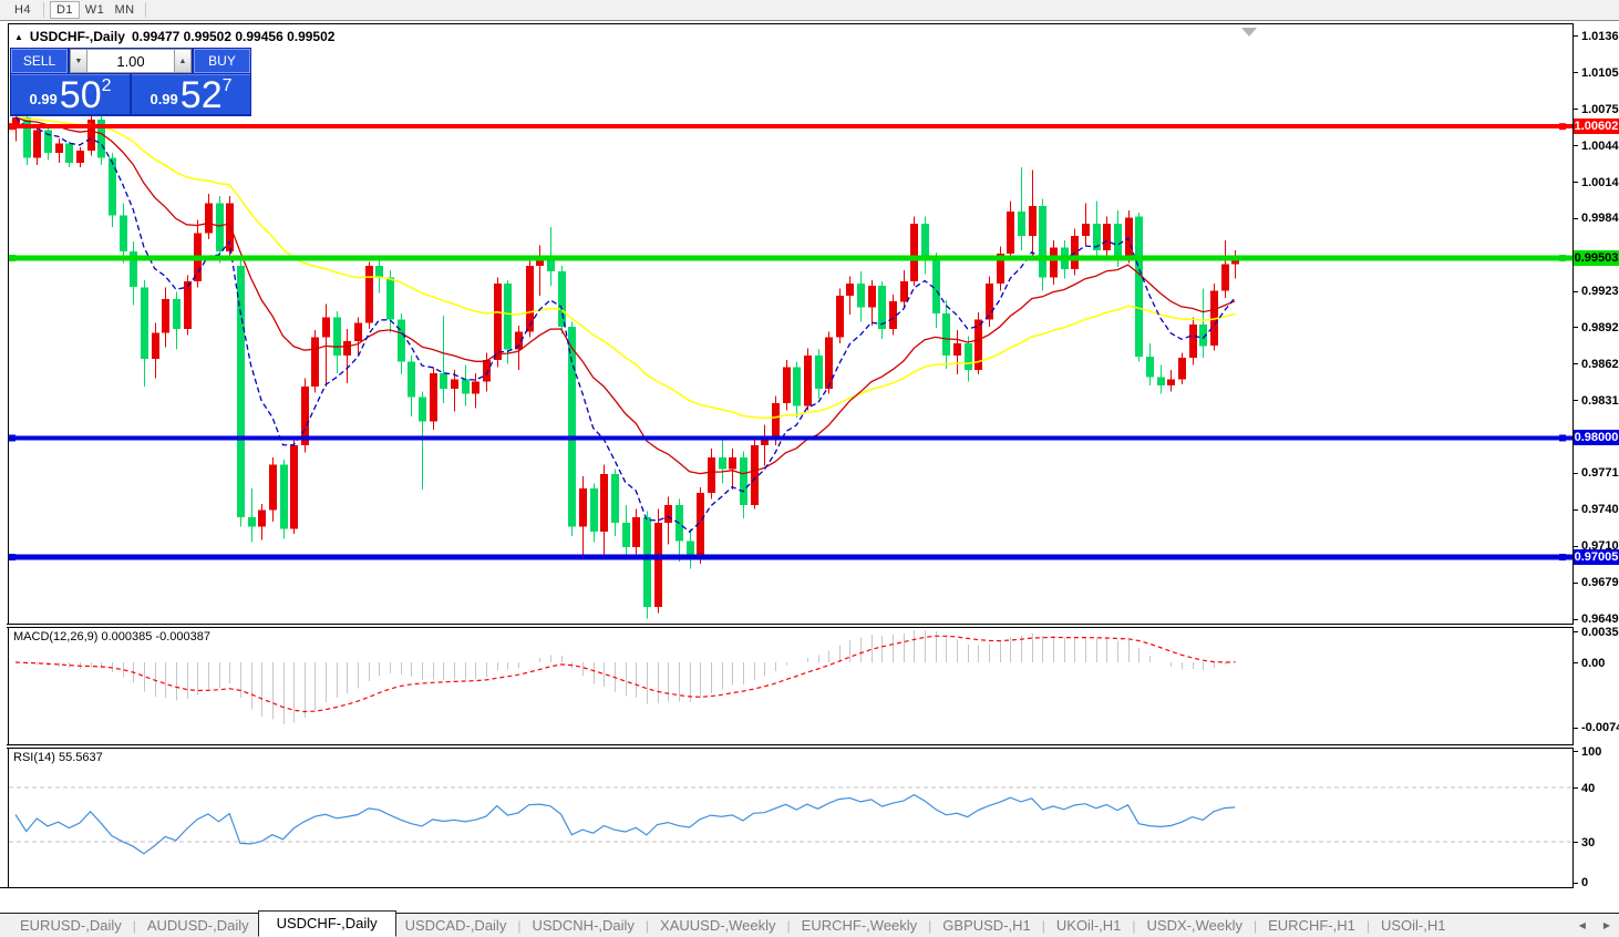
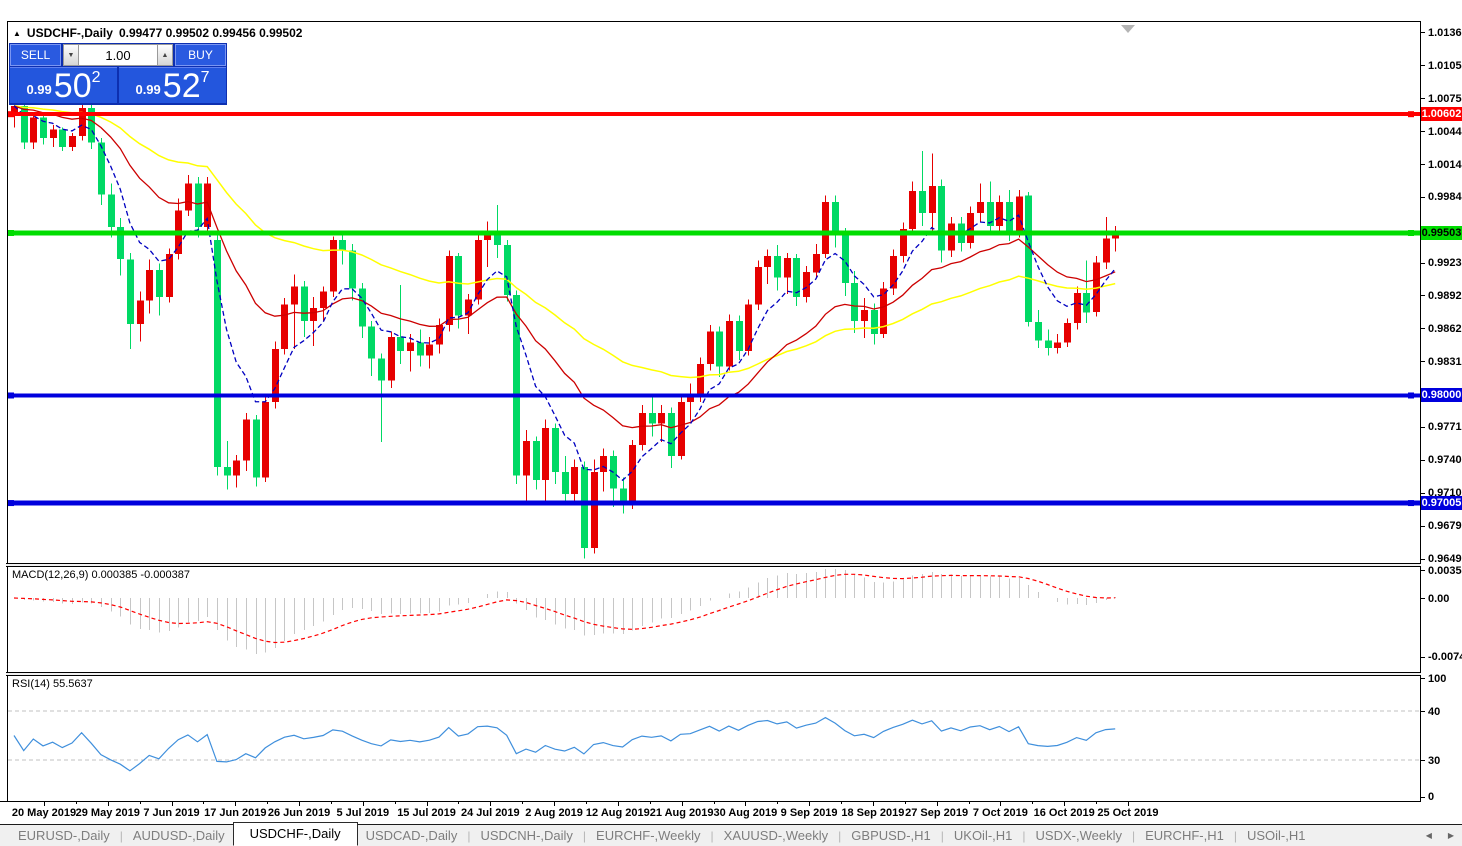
- H4
- D1
- W1
- MN
  ▲
  USDCHF-,Daily
  0.99477 0.99502 0.99456 0.99502
  SELL
  1.00
  BUY
  0.99
  50
  2
  0.99
  52
  7
  MACD(12,26,9) 0.000385 -0.000387
  RSI(14) 55.5637
  1.0136
  1.0105
  1.0075
  1.0044
  1.0014
  0.9984
  0.9923
  0.9892
  0.9862
  0.9831
  0.9771
  0.9740
  0.9710
  0.9679
  0.9649
  0.0035
  0.00
  -0.007
  100
  40
  30
  0
  1.00602
  0.99503
  0.98000
  0.97005
+ 20 May 2019
+ 29 May 2019
+ 7 Jun 2019
+ 17 Jun 2019
+ 26 Jun 2019
+ 5 Jul 2019
+ 15 Jul 2019
+ 24 Jul 2019
+ 2 Aug 2019
+ 12 Aug 2019
+ 21 Aug 2019
+ 30 Aug 2019
+ 9 Sep 2019
+ 18 Sep 2019
+ 27 Sep 2019
+ 7 Oct 2019
+ 16 Oct 2019
+ 25 Oct 2019
  EURUSD-,Daily
  |
  AUDUSD-,Daily
  USDCHF-,Daily
  USDCAD-,Daily
  |
  USDCNH-,Daily
  |
- XAUUSD-,Weekly
+ EURCHF-,Weekly
  |
- EURCHF-,Weekly
+ XAUUSD-,Weekly
  |
  GBPUSD-,H1
  |
  UKOil-,H1
  |
  USDX-,Weekly
  |
  EURCHF-,H1
  |
  USOil-,H1
  ◀
  ▶
